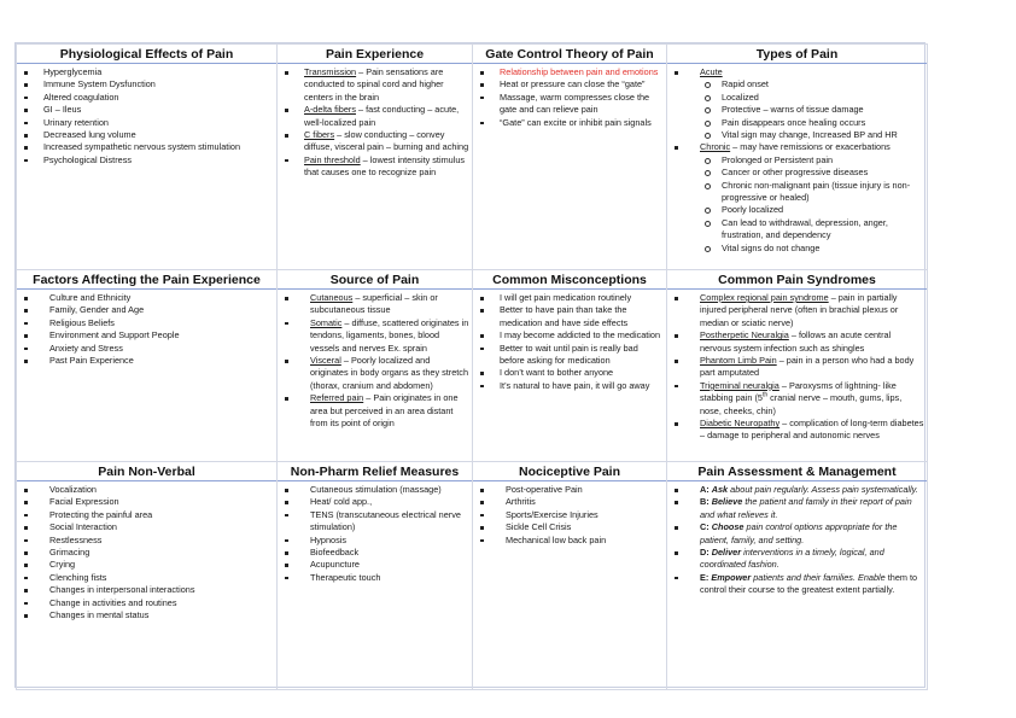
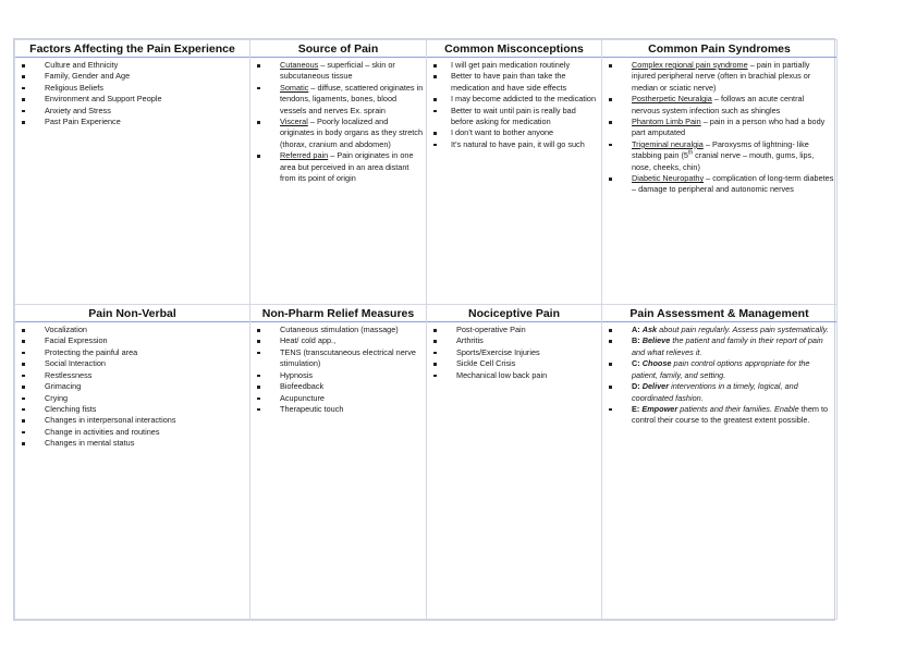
- Physiological Effects of Pain Hyperglycemia Immune System Dysfunction Altered coagulation GI – Ileus Urinary retention Decreased lung volume Increased sympathetic nervous system stimulation Psychological Distress	Pain Experience Transmission – Pain sensations are conducted to spinal cord and higher centers in the brain A-delta fibers – fast conducting – acute, well-localized pain C fibers – slow conducting – convey diffuse, visceral pain – burning and aching Pain threshold – lowest intensity stimulus that causes one to recognize pain	Gate Control Theory of Pain Relationship between pain and emotions Heat or pressure can close the “gate” Massage, warm compresses close the gate and can relieve pain “Gate” can excite or inhibit pain signals	Types of Pain Acute Rapid onset Localized Protective – warns of tissue damage Pain disappears once healing occurs Vital sign may change, Increased BP and HR Chronic – may have remissions or exacerbations Prolonged or Persistent pain Cancer or other progressive diseases Chronic non-malignant pain (tissue injury is non-progressive or healed) Poorly localized Can lead to withdrawal, depression, anger, frustration, and dependency Vital signs do not change
- Factors Affecting the Pain Experience Culture and Ethnicity Family, Gender and Age Religious Beliefs Environment and Support People Anxiety and Stress Past Pain Experience	Source of Pain Cutaneous – superficial – skin or subcutaneous tissue Somatic – diffuse, scattered originates in tendons, ligaments, bones, blood vessels and nerves Ex. sprain Visceral – Poorly localized and originates in body organs as they stretch (thorax, cranium and abdomen) Referred pain – Pain originates in one area but perceived in an area distant from its point of origin	Common Misconceptions I will get pain medication routinely Better to have pain than take the medication and have side effects I may become addicted to the medication Better to wait until pain is really bad before asking for medication I don’t want to bother anyone It’s natural to have pain, it will go away	Common Pain Syndromes Complex regional pain syndrome – pain in partially injured peripheral nerve (often in brachial plexus or median or sciatic nerve) Postherpetic Neuralgia – follows an acute central nervous system infection such as shingles Phantom Limb Pain – pain in a person who had a body part amputated Trigeminal neuralgia – Paroxysms of lightning- like stabbing pain (5 cranial nerve – mouth, gums, lips, nose, cheeks, chin) Diabetic Neuropathy – complication of long-term diabetes – damage to peripheral and autonomic nerves
+ Factors Affecting the Pain Experience Culture and Ethnicity Family, Gender and Age Religious Beliefs Environment and Support People Anxiety and Stress Past Pain Experience	Source of Pain Cutaneous – superficial – skin or subcutaneous tissue Somatic – diffuse, scattered originates in tendons, ligaments, bones, blood vessels and nerves Ex. sprain Visceral – Poorly localized and originates in body organs as they stretch (thorax, cranium and abdomen) Referred pain – Pain originates in one area but perceived in an area distant from its point of origin	Common Misconceptions I will get pain medication routinely Better to have pain than take the medication and have side effects I may become addicted to the medication Better to wait until pain is really bad before asking for medication I don’t want to bother anyone It’s natural to have pain, it will go such	Common Pain Syndromes Complex regional pain syndrome – pain in partially injured peripheral nerve (often in brachial plexus or median or sciatic nerve) Postherpetic Neuralgia – follows an acute central nervous system infection such as shingles Phantom Limb Pain – pain in a person who had a body part amputated Trigeminal neuralgia – Paroxysms of lightning- like stabbing pain (5 cranial nerve – mouth, gums, lips, nose, cheeks, chin) Diabetic Neuropathy – complication of long-term diabetes – damage to peripheral and autonomic nerves
- Pain Non-Verbal Vocalization Facial Expression Protecting the painful area Social Interaction Restlessness Grimacing Crying Clenching fists Changes in interpersonal interactions Change in activities and routines Changes in mental status	Non-Pharm Relief Measures Cutaneous stimulation (massage) Heat/ cold app., TENS (transcutaneous electrical nerve stimulation) Hypnosis Biofeedback Acupuncture Therapeutic touch	Nociceptive Pain Post-operative Pain Arthritis Sports/Exercise Injuries Sickle Cell Crisis Mechanical low back pain	Pain Assessment & Management A: Ask about pain regularly. Assess pain systematically. B: Believe the patient and family in their report of pain and what relieves it. C: Choose pain control options appropriate for the patient, family, and setting. D: Deliver interventions in a timely, logical, and coordinated fashion. E: Empower patients and their families. Enable them to control their course to the greatest extent partially.
+ Pain Non-Verbal Vocalization Facial Expression Protecting the painful area Social Interaction Restlessness Grimacing Crying Clenching fists Changes in interpersonal interactions Change in activities and routines Changes in mental status	Non-Pharm Relief Measures Cutaneous stimulation (massage) Heat/ cold app., TENS (transcutaneous electrical nerve stimulation) Hypnosis Biofeedback Acupuncture Therapeutic touch	Nociceptive Pain Post-operative Pain Arthritis Sports/Exercise Injuries Sickle Cell Crisis Mechanical low back pain	Pain Assessment & Management A: Ask about pain regularly. Assess pain systematically. B: Believe the patient and family in their report of pain and what relieves it. C: Choose pain control options appropriate for the patient, family, and setting. D: Deliver interventions in a timely, logical, and coordinated fashion. E: Empower patients and their families. Enable them to control their course to the greatest extent possible.
